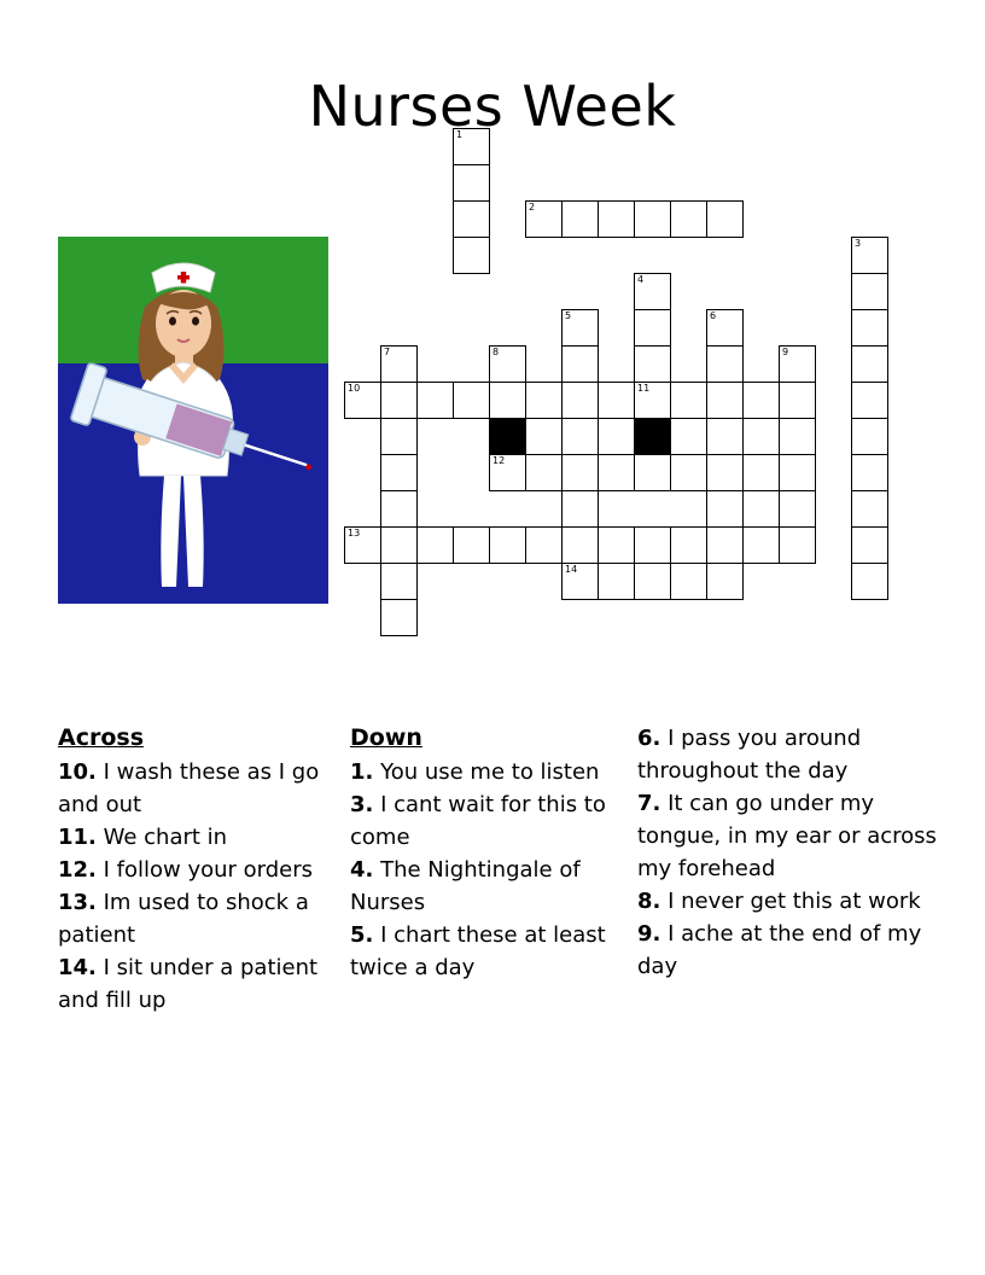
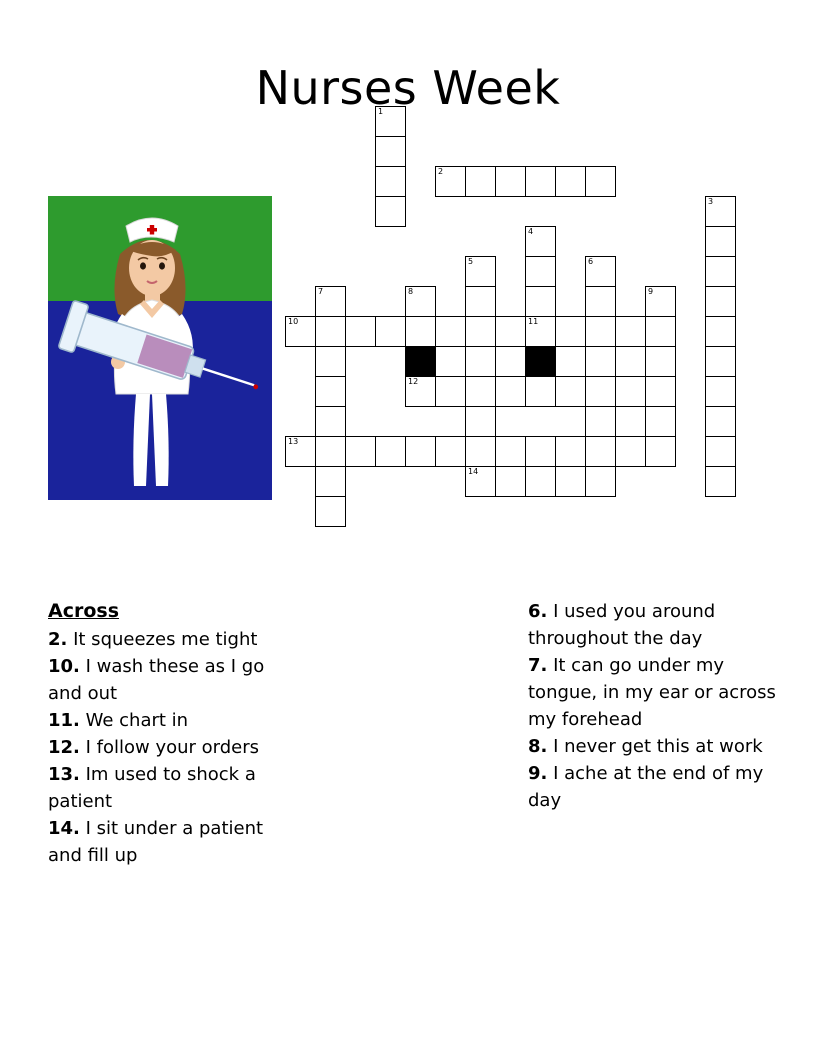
  Nurses Week
  1
  2
  3
  4
  5
  6
  7
  8
  9
  10
  11
  12
  13
  14
  Across
+ 2. It squeezes me tight
  10. I wash these as I go and out
  11. We chart in
  12. I follow your orders
  13. Im used to shock a patient
  14. I sit under a patient and fill up
- Down
- 1. You use me to listen
- 3. I cant wait for this to come
- 4. The Nightingale of Nurses
- 5. I chart these at least twice a day
- 6. I pass you around throughout the day
+ 6. I used you around throughout the day
  7. It can go under my tongue, in my ear or across my forehead
  8. I never get this at work
  9. I ache at the end of my day
